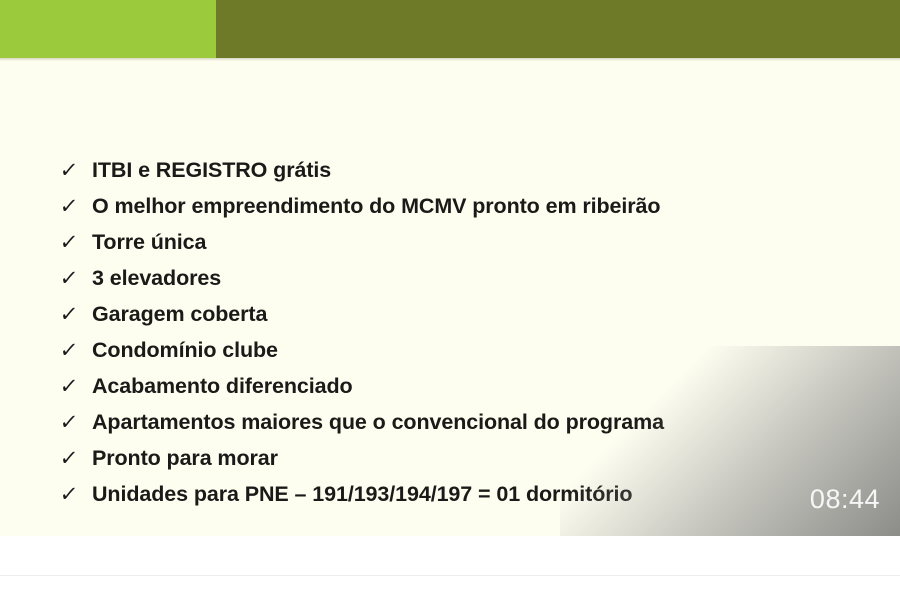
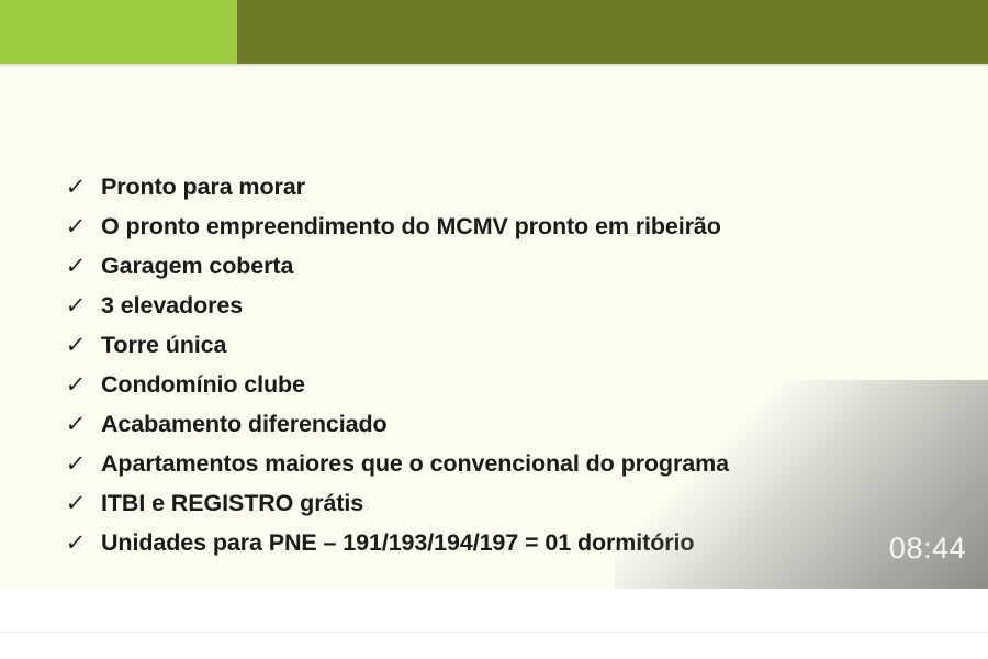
- ITBI e REGISTRO grátis
+ Pronto para morar
- O melhor empreendimento do MCMV pronto em ribeirão
+ O pronto empreendimento do MCMV pronto em ribeirão
- Torre única
+ Garagem coberta
  3 elevadores
- Garagem coberta
+ Torre única
  Condomínio clube
  Acabamento diferenciado
  Apartamentos maiores que o convencional do
- Pronto para morar
+ ITBI e REGISTRO grátis
  Unidades para PNE – 191/193/194/197 = 01 dor
  08:44
